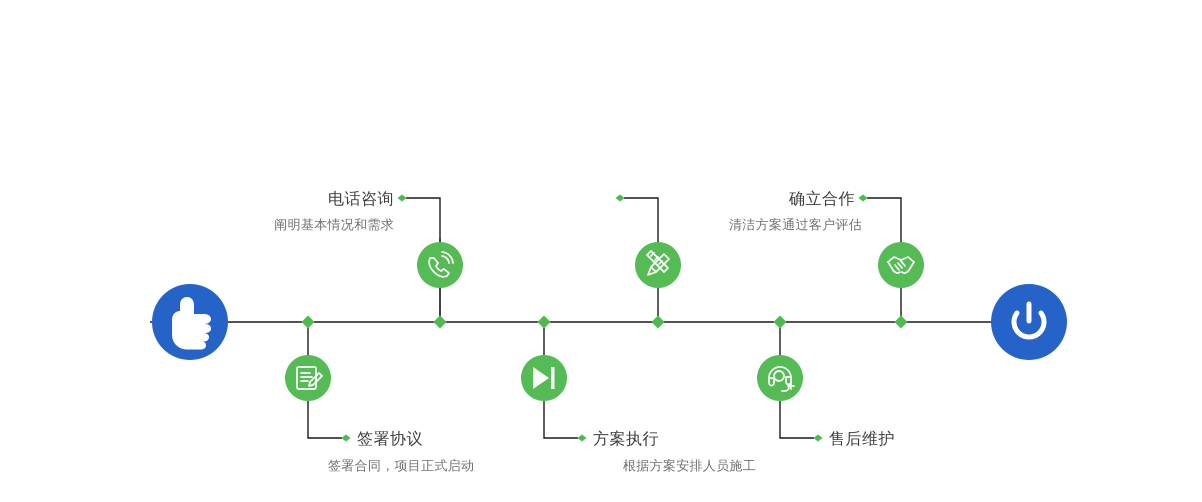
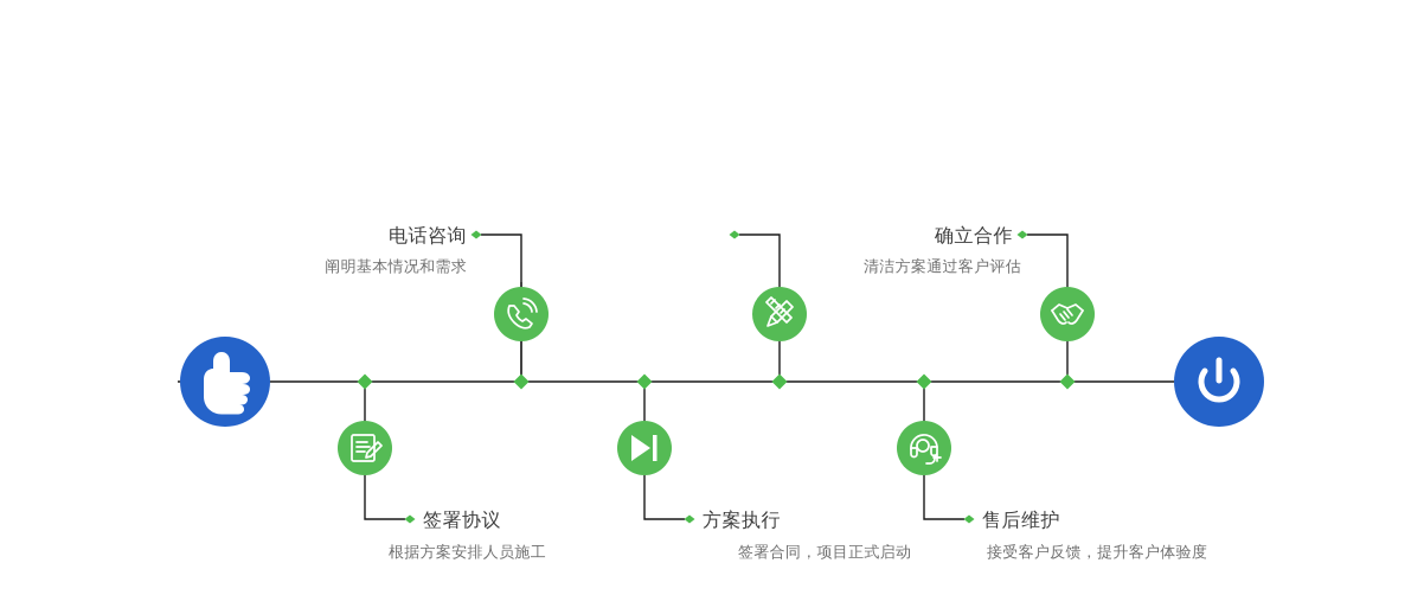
  电话咨询
  阐明基本情况和需求
  确立合作
  清洁方案通过客户评估
  签署协议
- 签署合同，项目正式启动
+ 根据方案安排人员施工
  方案执行
- 根据方案安排人员施工
+ 签署合同，项目正式启动
  售后维护
+ 接受客户反馈，提升客户体验度
